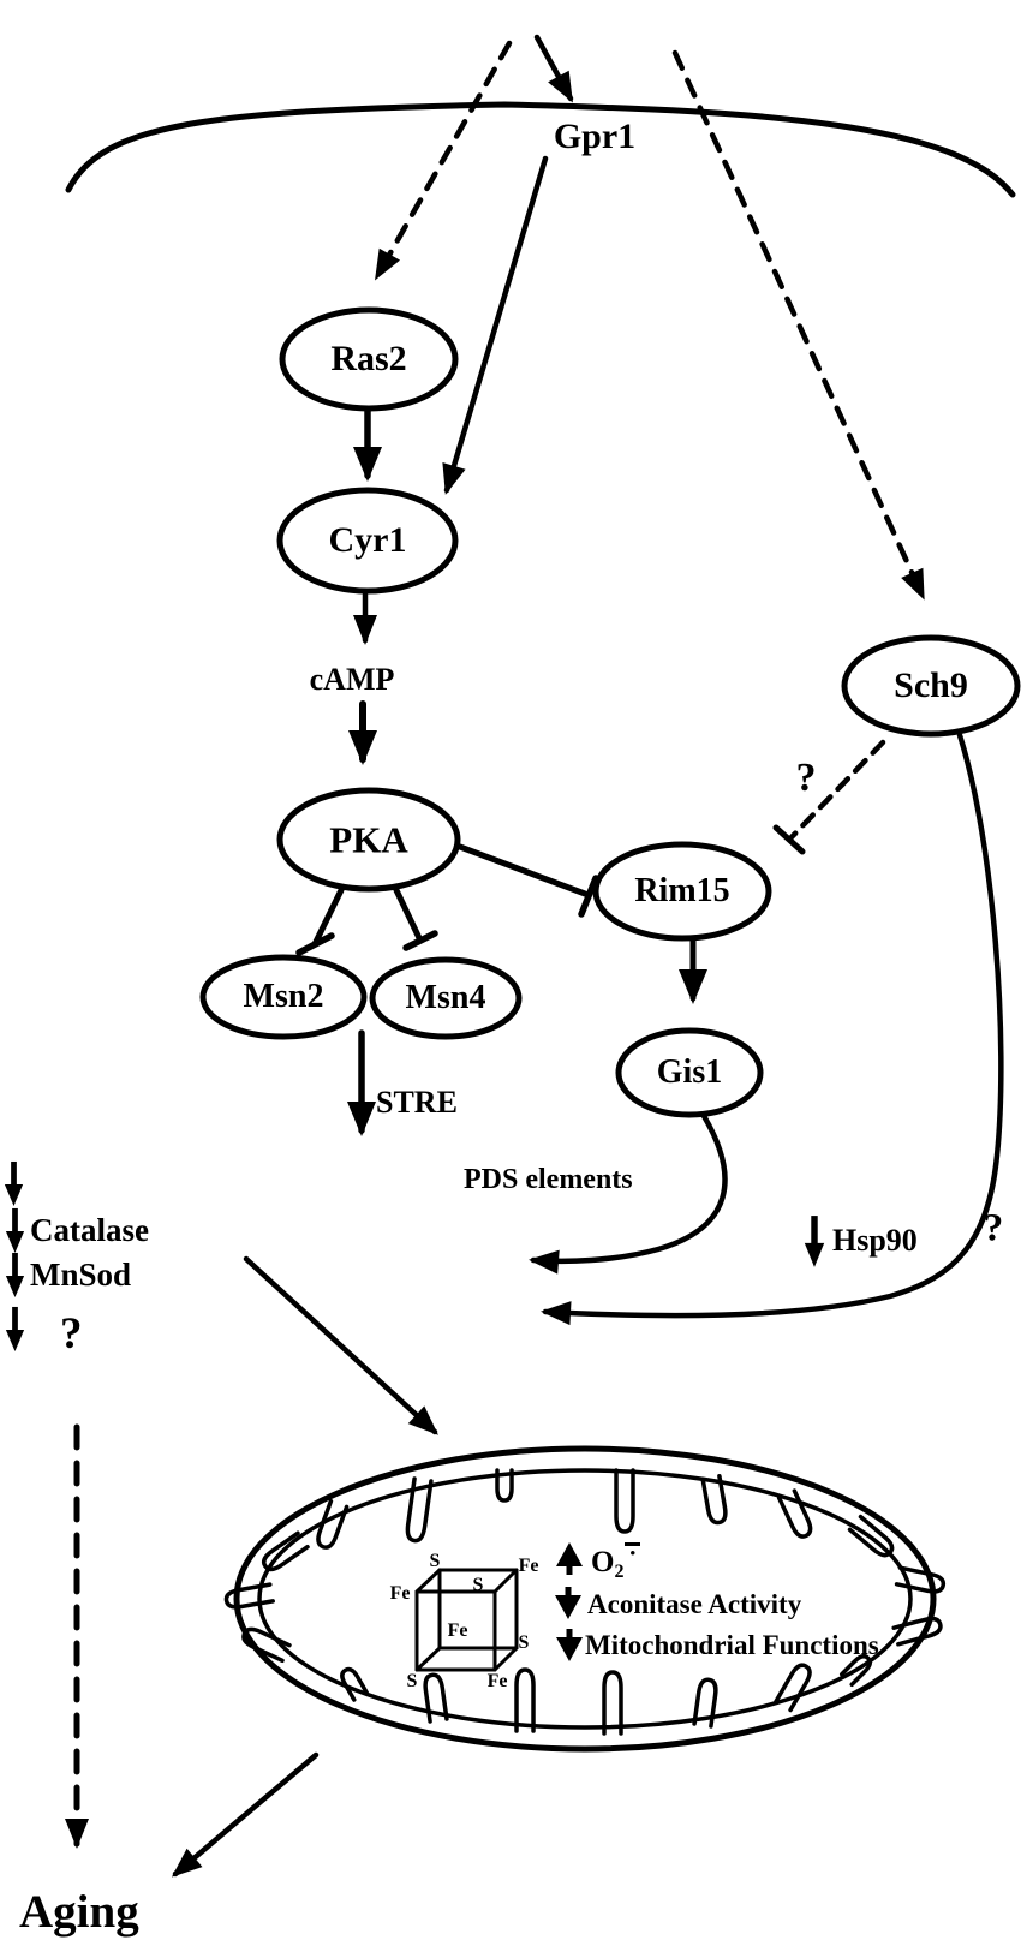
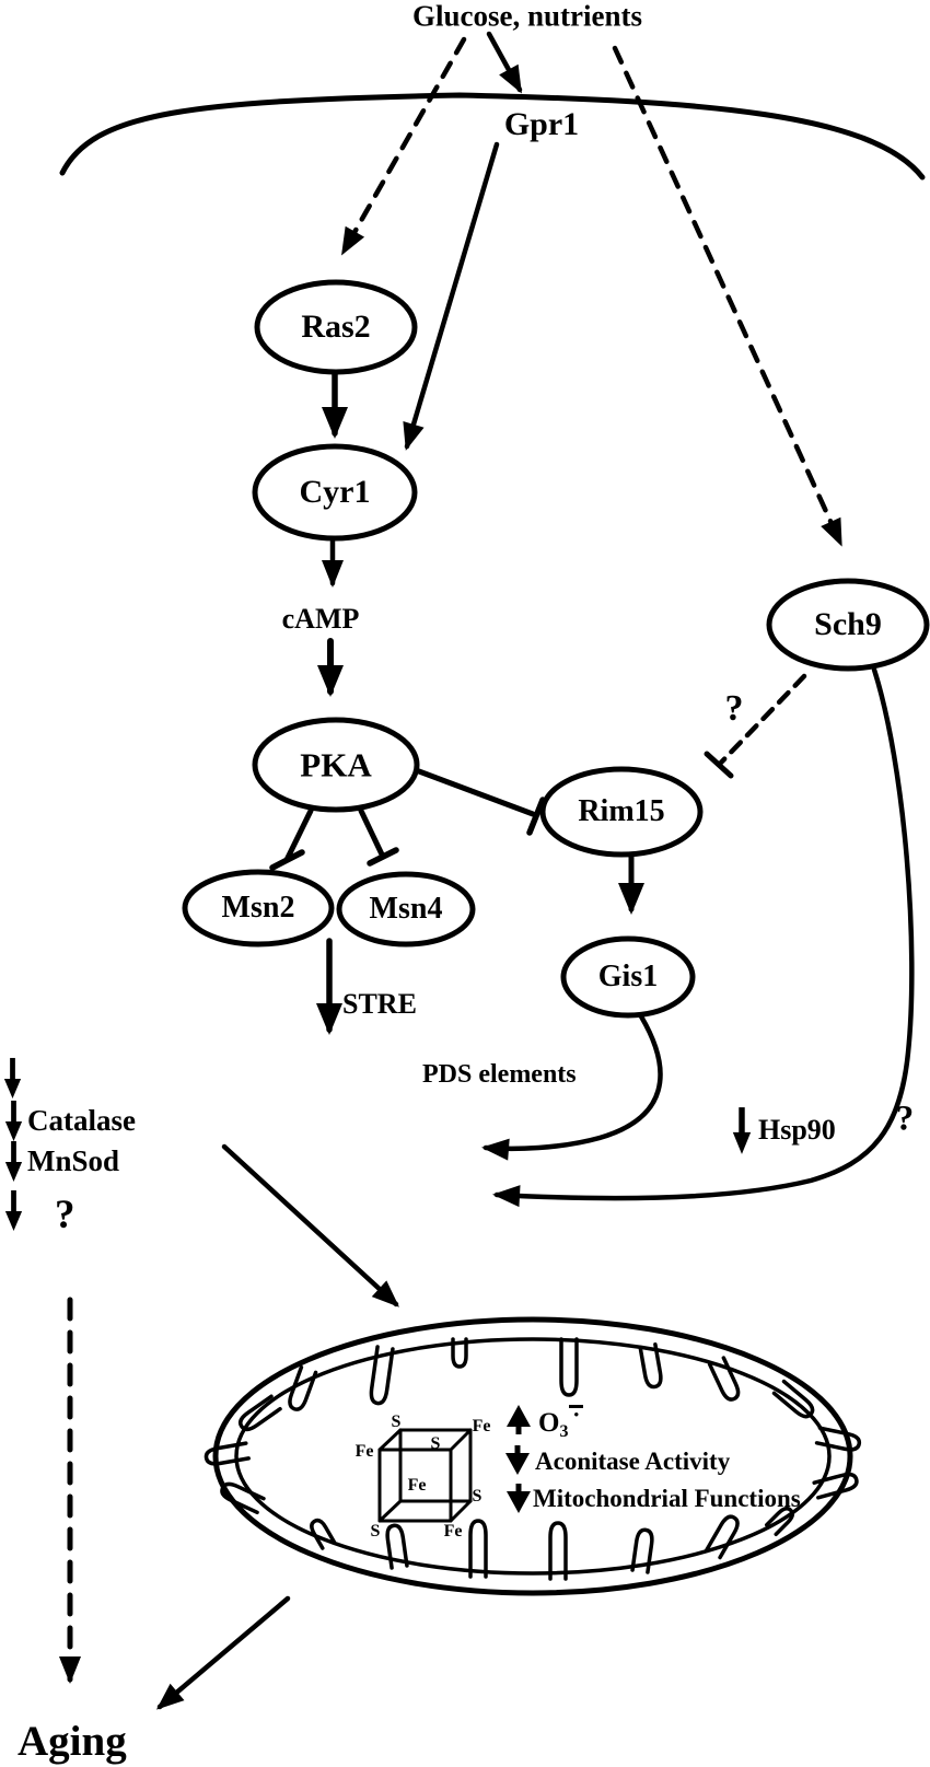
+ Glucose, nutrients
  Gpr1
  Ras2
  Cyr1
  cAMP
  PKA
  Msn2
  Msn4
  Rim15
  Gis1
  Sch9
  STRE
  PDS elements
  ?
  ?
  Catalase
  MnSod
  ?
  Hsp90
- O2•
+ O3•
  Aconitase Activity
  Mitochondrial Functions
  S
  Fe
  Fe
  S
  Fe
  S
  S
  Fe
  Aging
